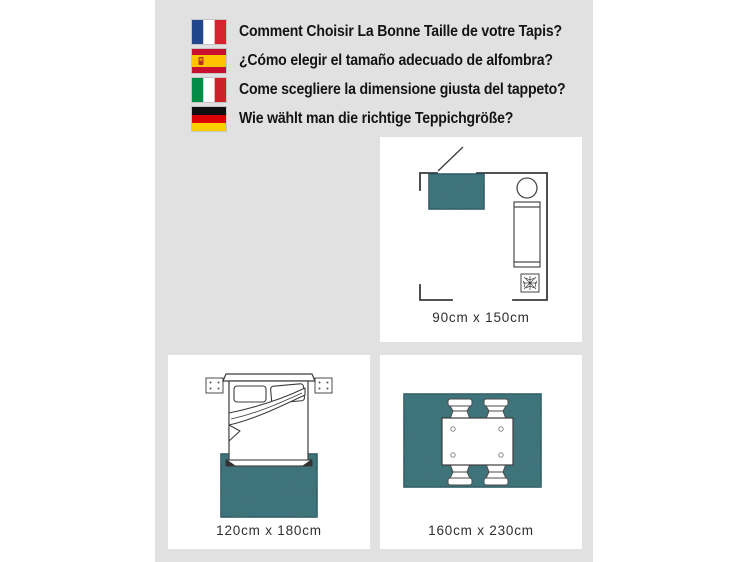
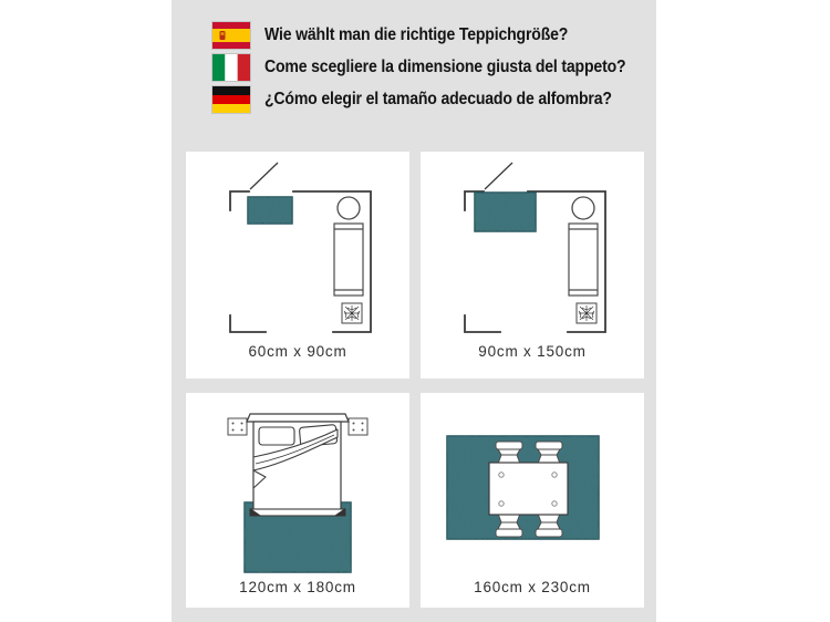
- Comment Choisir La Bonne Taille de votre Tapis?
- ¿Cómo elegir el tamaño adecuado de alfombra?
+ Wie wählt man die richtige Teppichgröße?
  Come scegliere la dimensione giusta del tappeto?
- Wie wählt man die richtige Teppichgröße?
+ ¿Cómo elegir el tamaño adecuado de alfombra?
+ 60cm x 90cm
  90cm x 150cm
  120cm x 180cm
  160cm x 230cm
